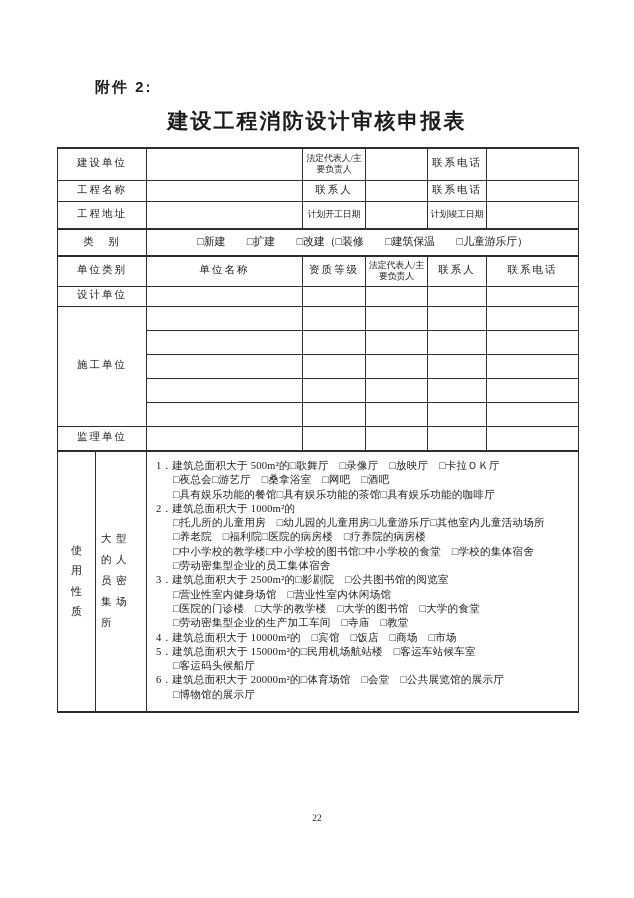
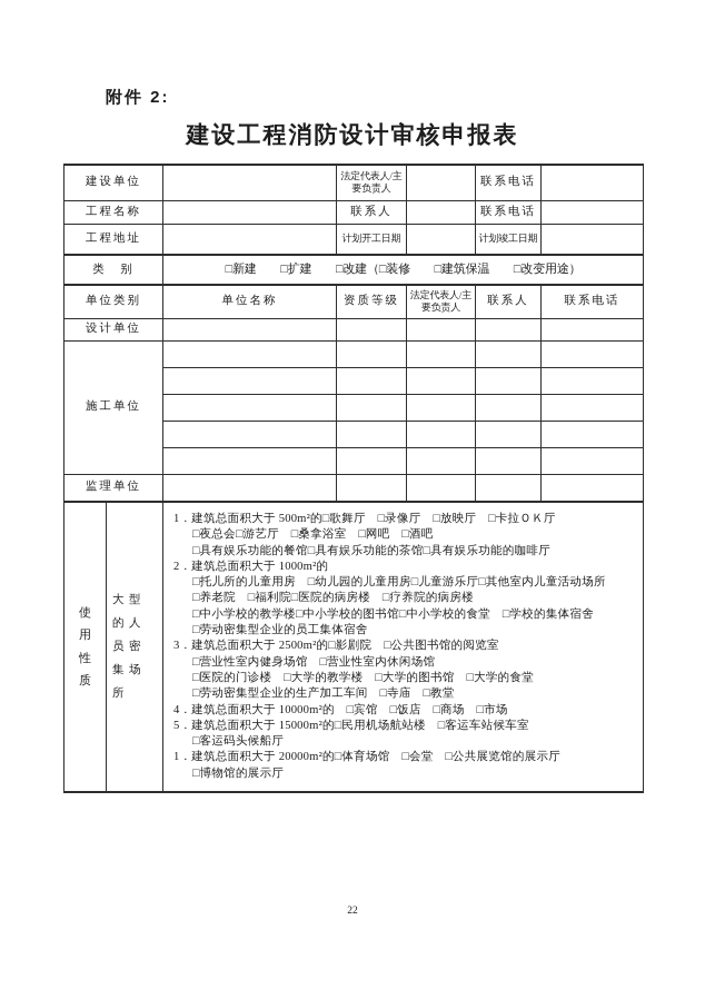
  附件 2:
  建设工程消防设计审核申报表
  建设单位		法定代表人/主要负责人		联系电话
  工程名称		联系人		联系电话
  工程地址		计划开工日期		计划竣工日期
- 类 别	□新建 □扩建 □改建（□装修 □建筑保温 □儿童游乐厅）
+ 类 别	□新建 □扩建 □改建（□装修 □建筑保温 □改变用途）
  单位类别	单位名称	资质等级	法定代表人/主要负责人	联系人	联系电话
  设计单位
  施工单位
  监理单位
- 使用性质	大型的人员密集场所	1．建筑总面积大于 500m²的□歌舞厅 □录像厅 □放映厅 □卡拉ＯＫ厅 □夜总会□游艺厅 □桑拿浴室 □网吧 □酒吧 □具有娱乐功能的餐馆□具有娱乐功能的茶馆□具有娱乐功能的咖啡厅 2．建筑总面积大于 1000m²的 □托儿所的儿童用房 □幼儿园的儿童用房□儿童游乐厅□其他室内儿童活动场所 □养老院 □福利院□医院的病房楼 □疗养院的病房楼 □中小学校的教学楼□中小学校的图书馆□中小学校的食堂 □学校的集体宿舍 □劳动密集型企业的员工集体宿舍 3．建筑总面积大于 2500m²的□影剧院 □公共图书馆的阅览室 □营业性室内健身场馆 □营业性室内休闲场馆 □医院的门诊楼 □大学的教学楼 □大学的图书馆 □大学的食堂 □劳动密集型企业的生产加工车间 □寺庙 □教堂 4．建筑总面积大于 10000m²的 □宾馆 □饭店 □商场 □市场 5．建筑总面积大于 15000m²的□民用机场航站楼 □客运车站候车室 □客运码头候船厅 6．建筑总面积大于 20000m²的□体育场馆 □会堂 □公共展览馆的展示厅 □博物馆的展示厅
+ 使用性质	大型的人员密集场所	1．建筑总面积大于 500m²的□歌舞厅 □录像厅 □放映厅 □卡拉ＯＫ厅 □夜总会□游艺厅 □桑拿浴室 □网吧 □酒吧 □具有娱乐功能的餐馆□具有娱乐功能的茶馆□具有娱乐功能的咖啡厅 2．建筑总面积大于 1000m²的 □托儿所的儿童用房 □幼儿园的儿童用房□儿童游乐厅□其他室内儿童活动场所 □养老院 □福利院□医院的病房楼 □疗养院的病房楼 □中小学校的教学楼□中小学校的图书馆□中小学校的食堂 □学校的集体宿舍 □劳动密集型企业的员工集体宿舍 3．建筑总面积大于 2500m²的□影剧院 □公共图书馆的阅览室 □营业性室内健身场馆 □营业性室内休闲场馆 □医院的门诊楼 □大学的教学楼 □大学的图书馆 □大学的食堂 □劳动密集型企业的生产加工车间 □寺庙 □教堂 4．建筑总面积大于 10000m²的 □宾馆 □饭店 □商场 □市场 5．建筑总面积大于 15000m²的□民用机场航站楼 □客运车站候车室 □客运码头候船厅 1．建筑总面积大于 20000m²的□体育场馆 □会堂 □公共展览馆的展示厅 □博物馆的展示厅
  22
